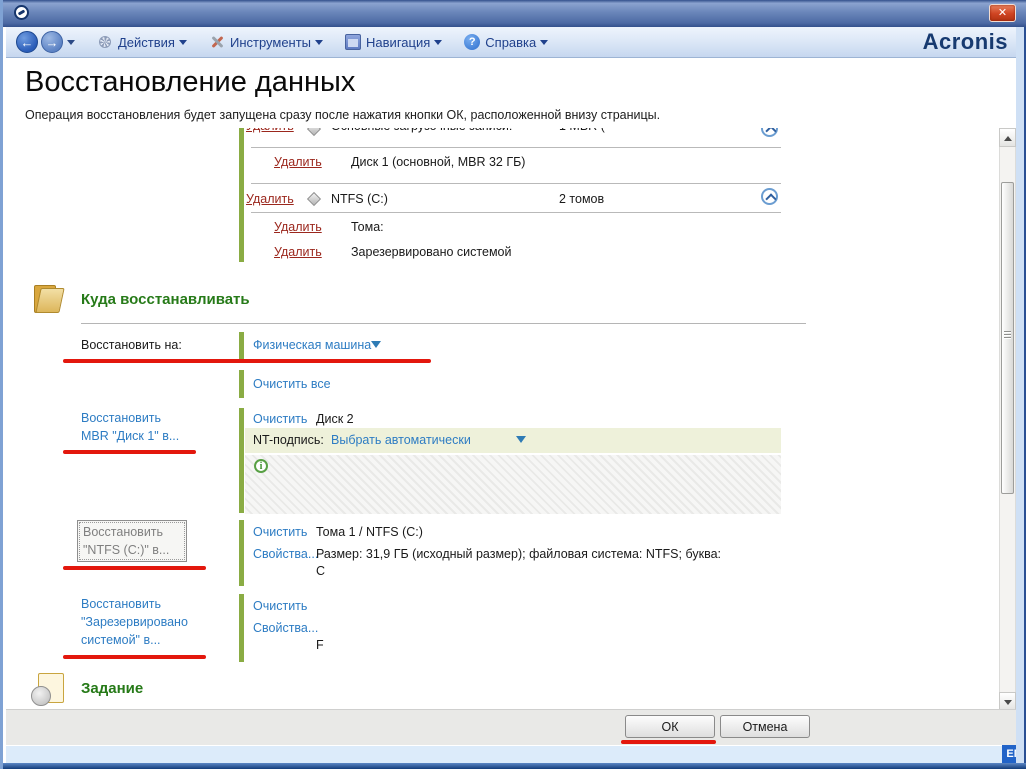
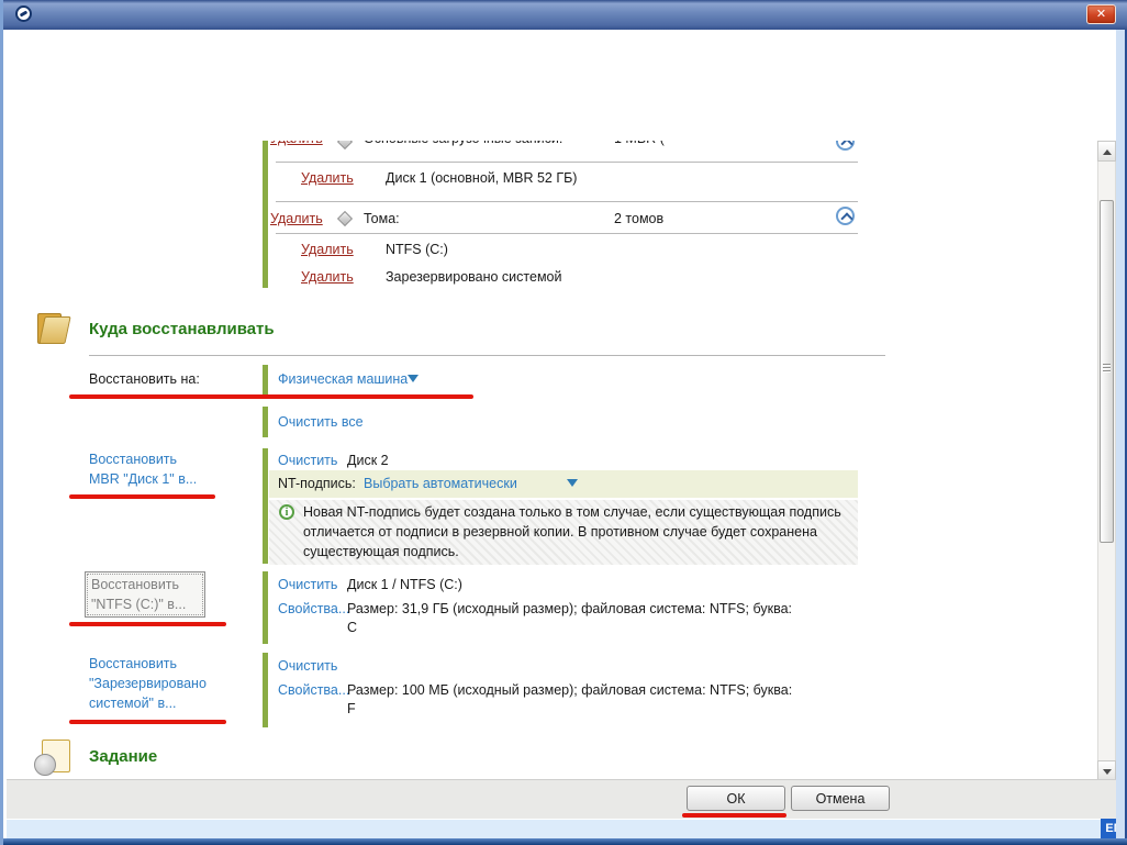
  ✕
- ←
- →
- Действия
- Инструменты
- Навигация
- ?
- Справка
- Acronis
- Восстановление данных
- Операция восстановления будет запущена сразу после нажатия кнопки ОК, расположенной внизу страницы.
  Удалить
- Диск 1 (основной, MBR 32 ГБ)
+ Диск 1 (основной, MBR 52 ГБ)
  Удалить
- NTFS (C:)
+ Тома:
  2 томов
  Удалить
- Тома:
+ NTFS (C:)
  Удалить
  Зарезервировано системой
  Куда восстанавливать
  Восстановить на:
  Физическая машина
  Очистить все
  Восстановить
  MBR "Диск 1" в...
  Очистить
  Диск 2
  NT-подпись:
  Выбрать автоматически
  i
+ Новая NT-подпись будет создана только в том случае, если существующая подпись отличается от подписи в резервной копии. В противном случае будет сохранена существующая подпись.
  Восстановить
  "NTFS (C:)" в...
  Очистить
- Тома 1 / NTFS (C:)
+ Диск 1 / NTFS (C:)
  Свойства...
  Размер: 31,9 ГБ (исходный размер); файловая система: NTFS; буква:
  C
  Восстановить
  "Зарезервировано
  системой" в...
  Очистить
  Свойства...
+ Размер: 100 МБ (исходный размер); файловая система: NTFS; буква:
  F
  Задание
  ОК
  Отмена
